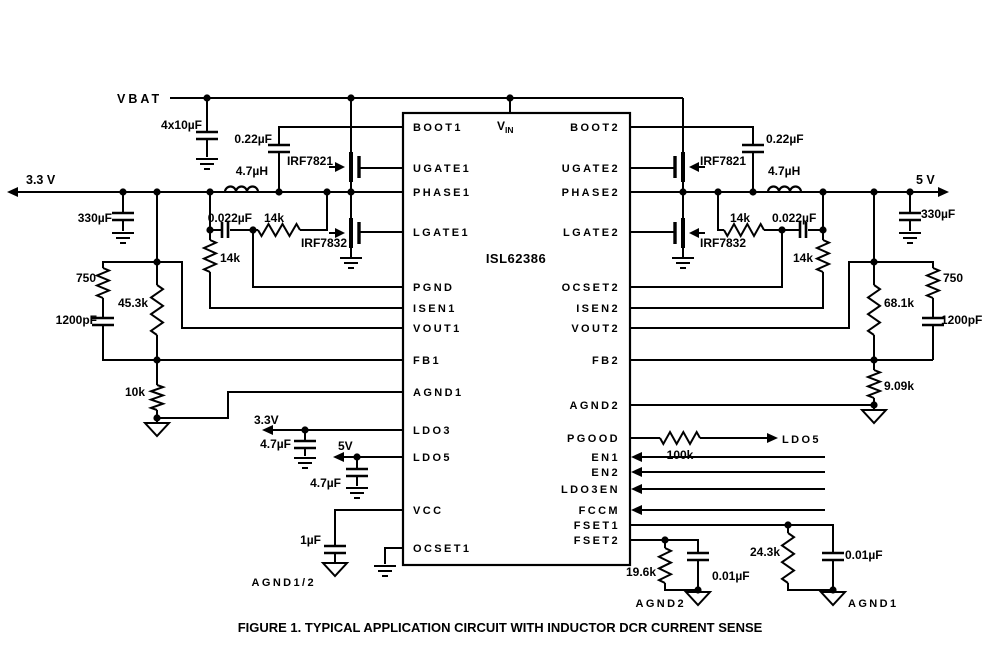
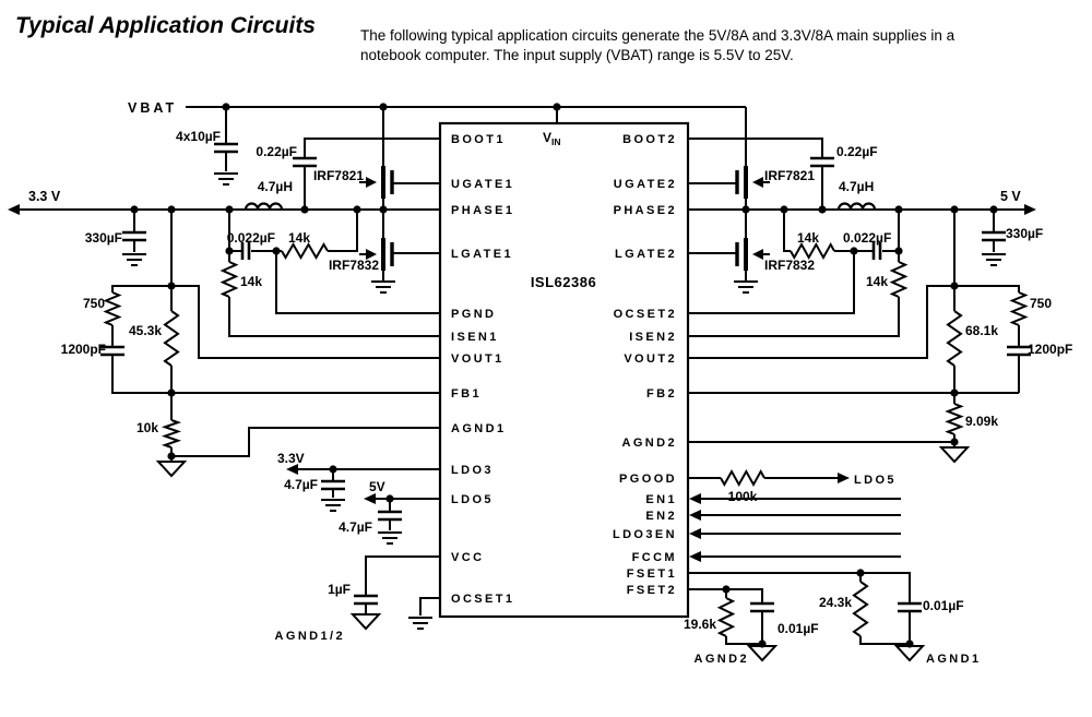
+ Typical Application Circuits
+ The following typical application circuits generate the 5V/8A and 3.3V/8A main supplies in a
+ notebook computer. The input supply (VBAT) range is 5.5V to 25V.
  ISL62386
  VIN
  BOOT1
  UGATE1
  PHASE1
  LGATE1
  PGND
  ISEN1
  VOUT1
  FB1
  AGND1
  LDO3
  LDO5
  VCC
  OCSET1
  BOOT2
  UGATE2
  PHASE2
  LGATE2
  OCSET2
  ISEN2
  VOUT2
  FB2
  AGND2
  PGOOD
  EN1
  EN2
  LDO3EN
  FCCM
  FSET1
  FSET2
  VBAT
  3.3 V
  5 V
  3.3V
  5V
  LDO5
  AGND1/2
  AGND1
  AGND2
  4x10µF
  0.22µF
  0.22µF
  4.7µH
  4.7µH
  IRF7821
  IRF7832
  IRF7821
  IRF7832
  330µF
  330µF
  0.022µF
  14k
  0.022µF
  14k
  14k
  14k
  750
  750
  1200pF
  1200pF
  45.3k
  68.1k
  10k
  9.09k
  100k
  24.3k
  0.01µF
  19.6k
  0.01µF
  4.7µF
  4.7µF
  1µF
- FIGURE 1. TYPICAL APPLICATION CIRCUIT WITH INDUCTOR DCR CURRENT SENSE
